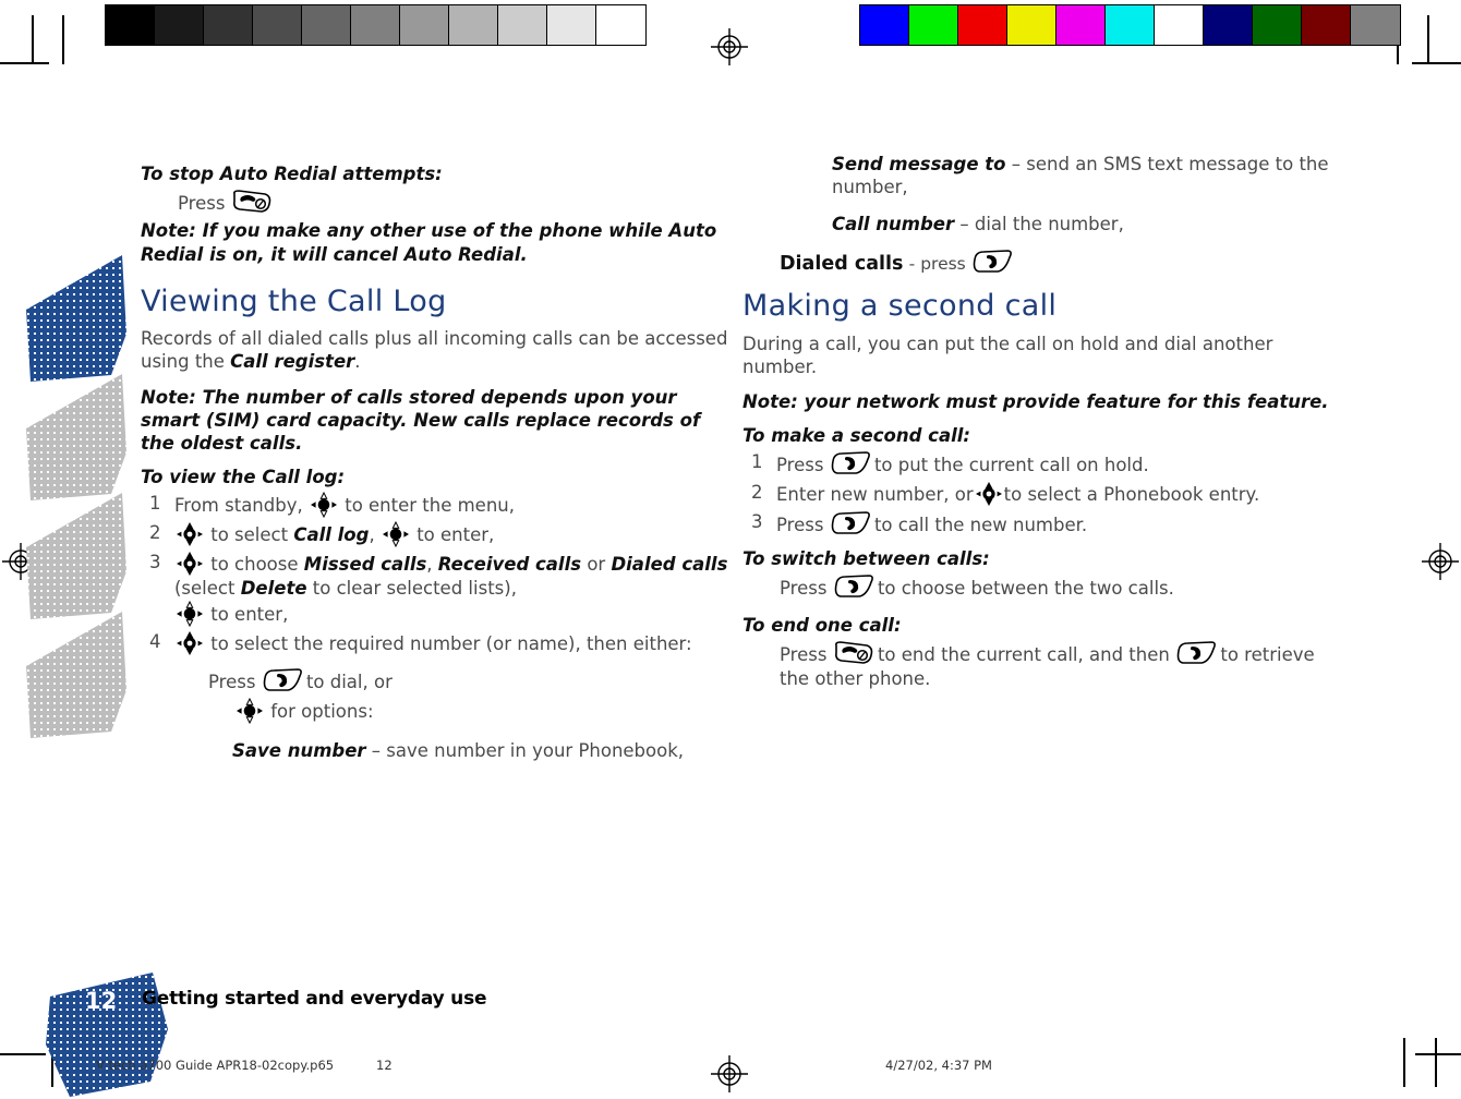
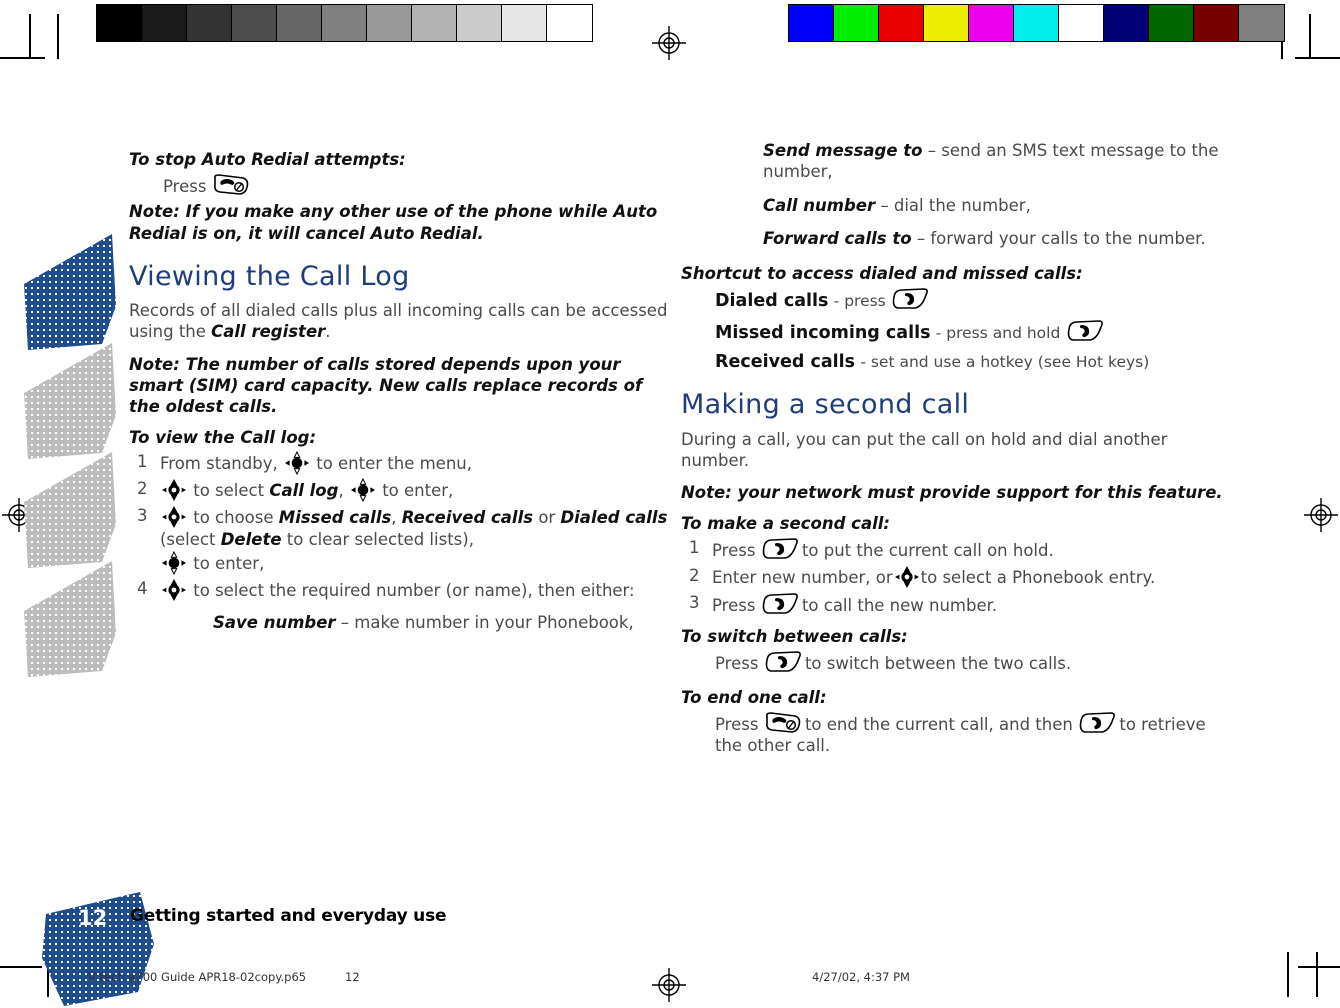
  To stop Auto Redial attempts:
  Press
  Note: If you make any other use of the phone while Auto Redial is on, it will cancel Auto Redial.
  Viewing the Call Log
  Records of all dialed calls plus all incoming calls can be accessed using the Call register.
  Note: The number of calls stored depends upon your smart (SIM) card capacity. New calls replace records of the oldest calls.
  To view the Call log:
  1
  From standby, to enter the menu,
  2
  to select Call log, to enter,
  3
  to choose Missed calls, Received calls or Dialed calls (select Delete to clear selected lists),
  to enter,
  4
  to select the required number (or name), then either:
- Press to dial, or
- for options:
- Save number – save number in your Phonebook,
+ Save number – make number in your Phonebook,
  Send message to – send an SMS text message to the number,
  Call number – dial the number,
+ Forward calls to – forward your calls to the number.
+ Shortcut to access dialed and missed calls:
  Dialed calls - press
+ Missed incoming calls - press and hold
+ Received calls - set and use a hotkey (see Hot keys)
  Making a second call
  During a call, you can put the call on hold and dial another number.
- Note: your network must provide feature for this feature.
+ Note: your network must provide support for this feature.
  To make a second call:
  1
  Press to put the current call on hold.
  2
  Enter new number, or to select a Phonebook entry.
  3
  Press to call the new number.
  To switch between calls:
- Press to choose between the two calls.
+ Press to switch between the two calls.
  To end one call:
- Press to end the current call, and then to retrieve the other phone.
+ Press to end the current call, and then to retrieve the other call.
  12
  Getting started and everyday use
  V tech a700 Guide APR18-02copy.p65
  12
  4/27/02, 4:37 PM
